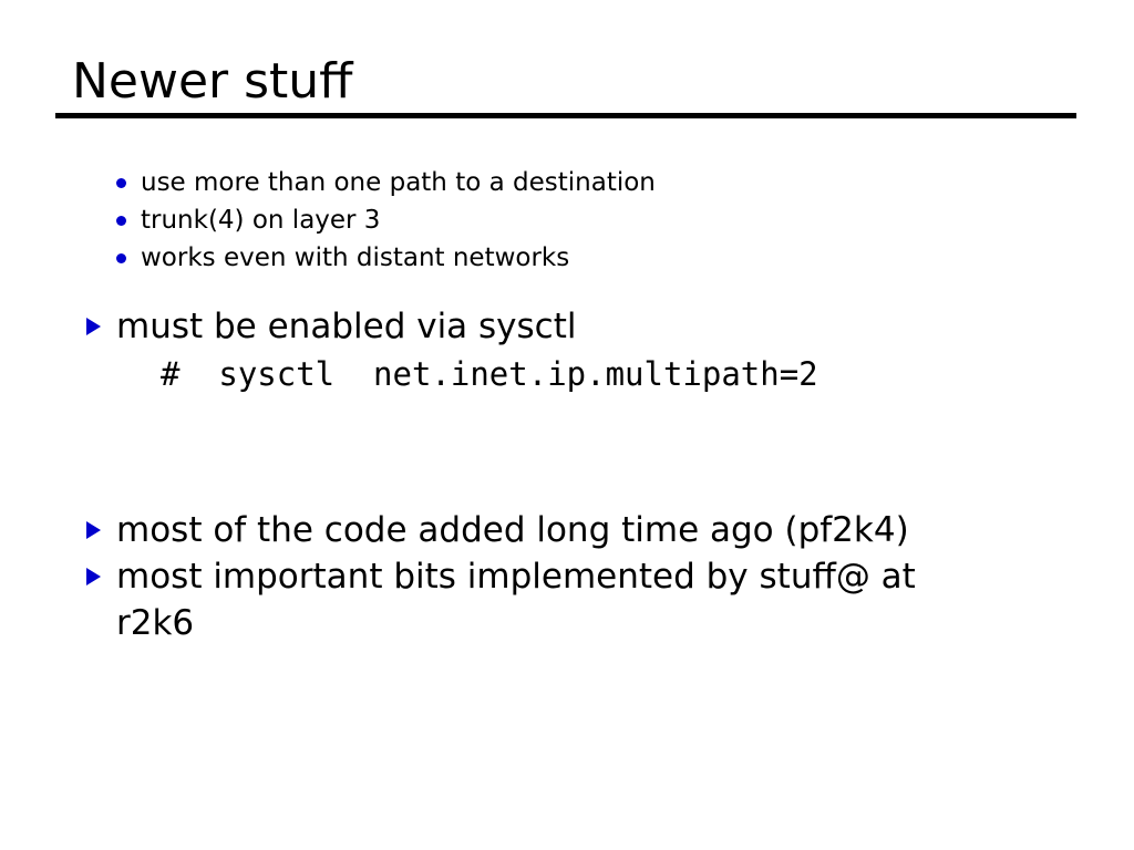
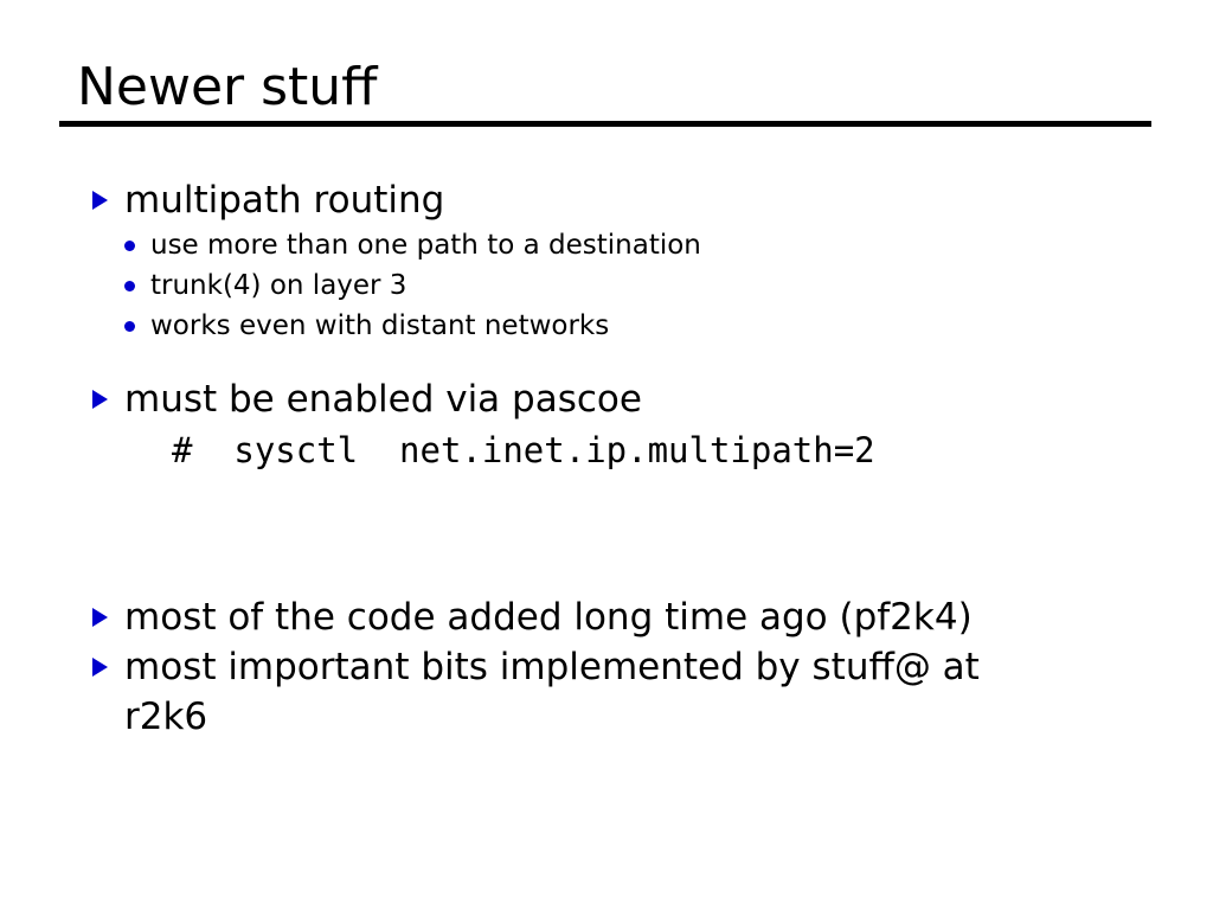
  Newer stuff
+ multipath routing
  use more than one path to a destination
  trunk(4) on layer 3
  works even with distant networks
- must be enabled via sysctl
+ must be enabled via pascoe
  # sysctl net.inet.ip.multipath=2
  most of the code added long time ago (pf2k4)
  most important bits implemented by stuff@ at
  r2k6
